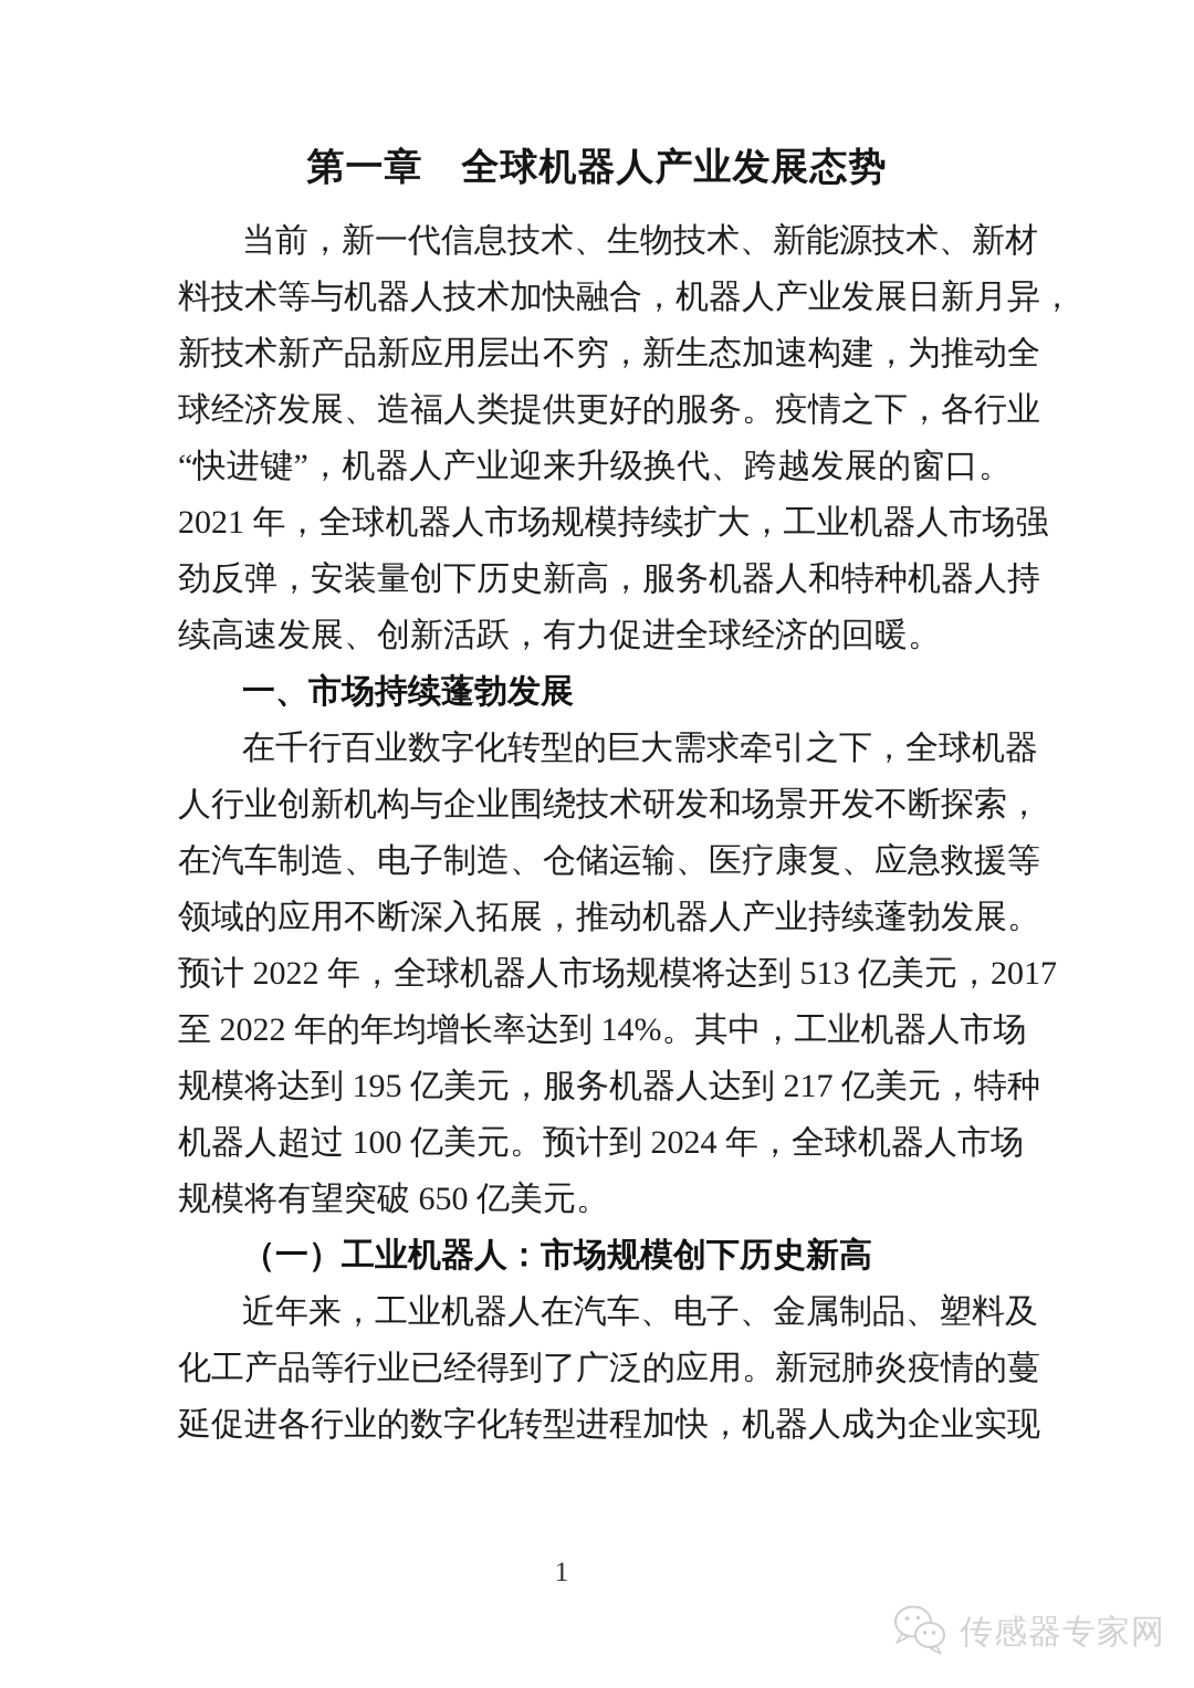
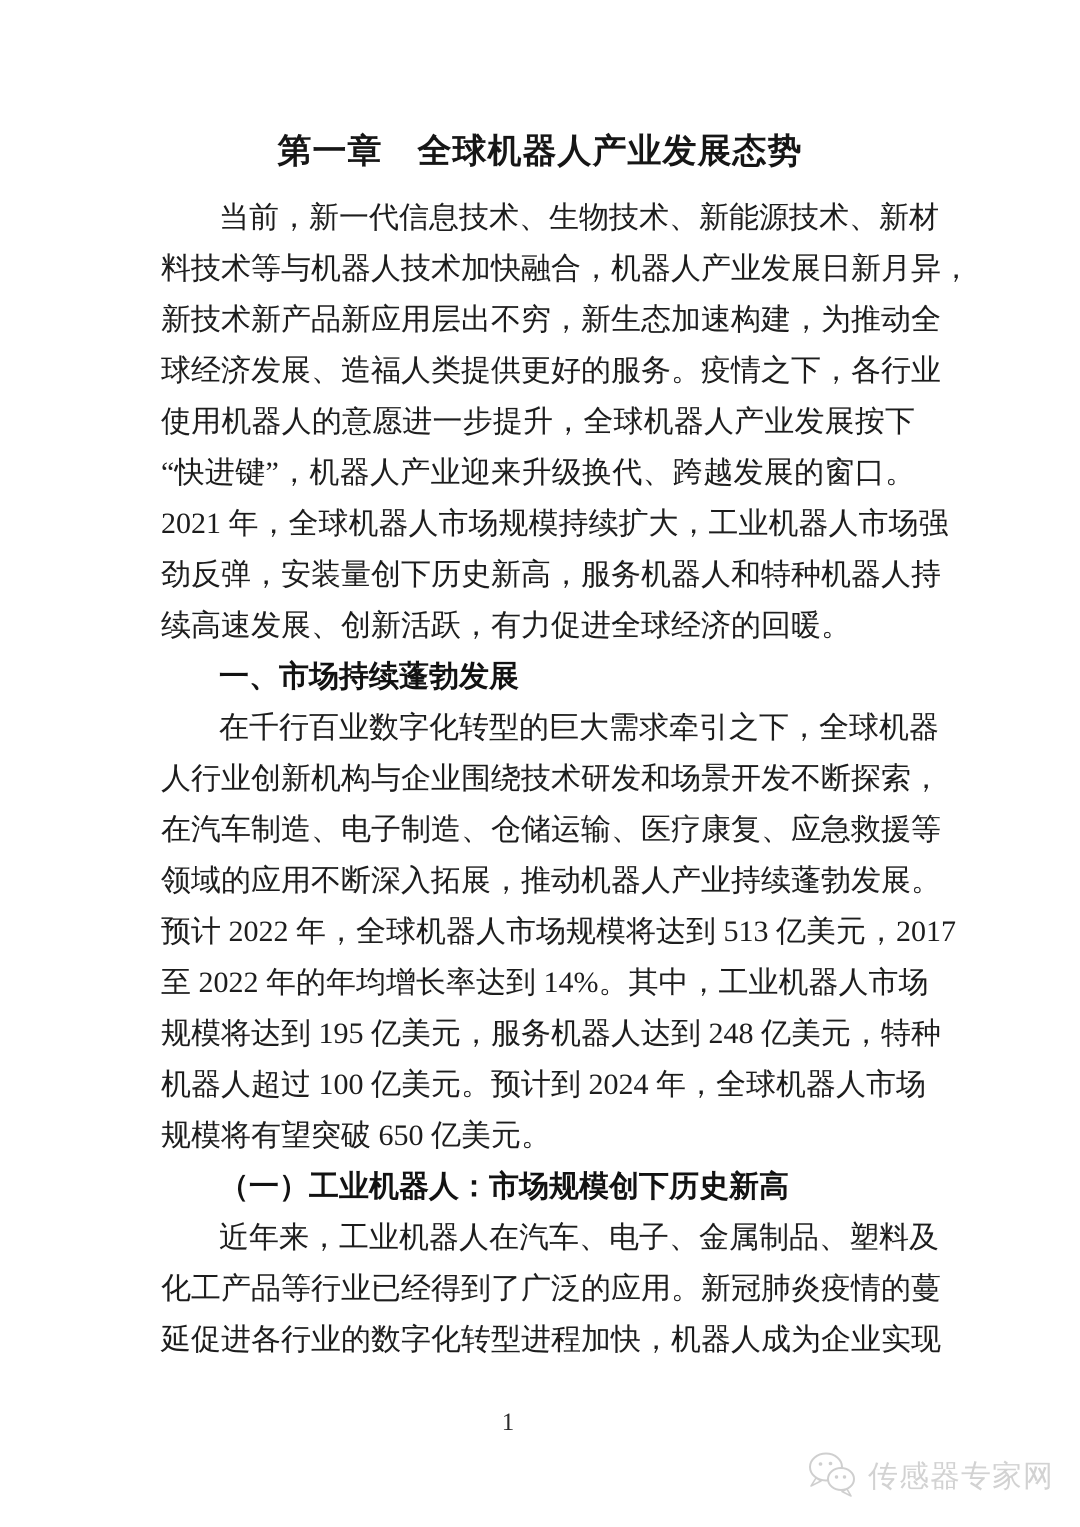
  第一章 全球机器人产业发展态势
  当前，新一代信息技术、生物技术、新能源技术、新材
  料技术等与机器人技术加快融合，机器人产业发展日新月异，
  新技术新产品新应用层出不穷，新生态加速构建，为推动全
  球经济发展、造福人类提供更好的服务。疫情之下，各行业
+ 使用机器人的意愿进一步提升，全球机器人产业发展按下
  “快进键”，机器人产业迎来升级换代、跨越发展的窗口。
  2021 年，全球机器人市场规模持续扩大，工业机器人市场强
  劲反弹，安装量创下历史新高，服务机器人和特种机器人持
  续高速发展、创新活跃，有力促进全球经济的回暖。
  一、市场持续蓬勃发展
  在千行百业数字化转型的巨大需求牵引之下，全球机器
  人行业创新机构与企业围绕技术研发和场景开发不断探索，
  在汽车制造、电子制造、仓储运输、医疗康复、应急救援等
  领域的应用不断深入拓展，推动机器人产业持续蓬勃发展。
  预计 2022 年，全球机器人市场规模将达到 513 亿美元，2017
  至 2022 年的年均增长率达到 14%。其中，工业机器人市场
- 规模将达到 195 亿美元，服务机器人达到 217 亿美元，特种
+ 规模将达到 195 亿美元，服务机器人达到 248 亿美元，特种
  机器人超过 100 亿美元。预计到 2024 年，全球机器人市场
  规模将有望突破 650 亿美元。
  （一）工业机器人：市场规模创下历史新高
  近年来，工业机器人在汽车、电子、金属制品、塑料及
  化工产品等行业已经得到了广泛的应用。新冠肺炎疫情的蔓
  延促进各行业的数字化转型进程加快，机器人成为企业实现
  1
  传感器专家网
